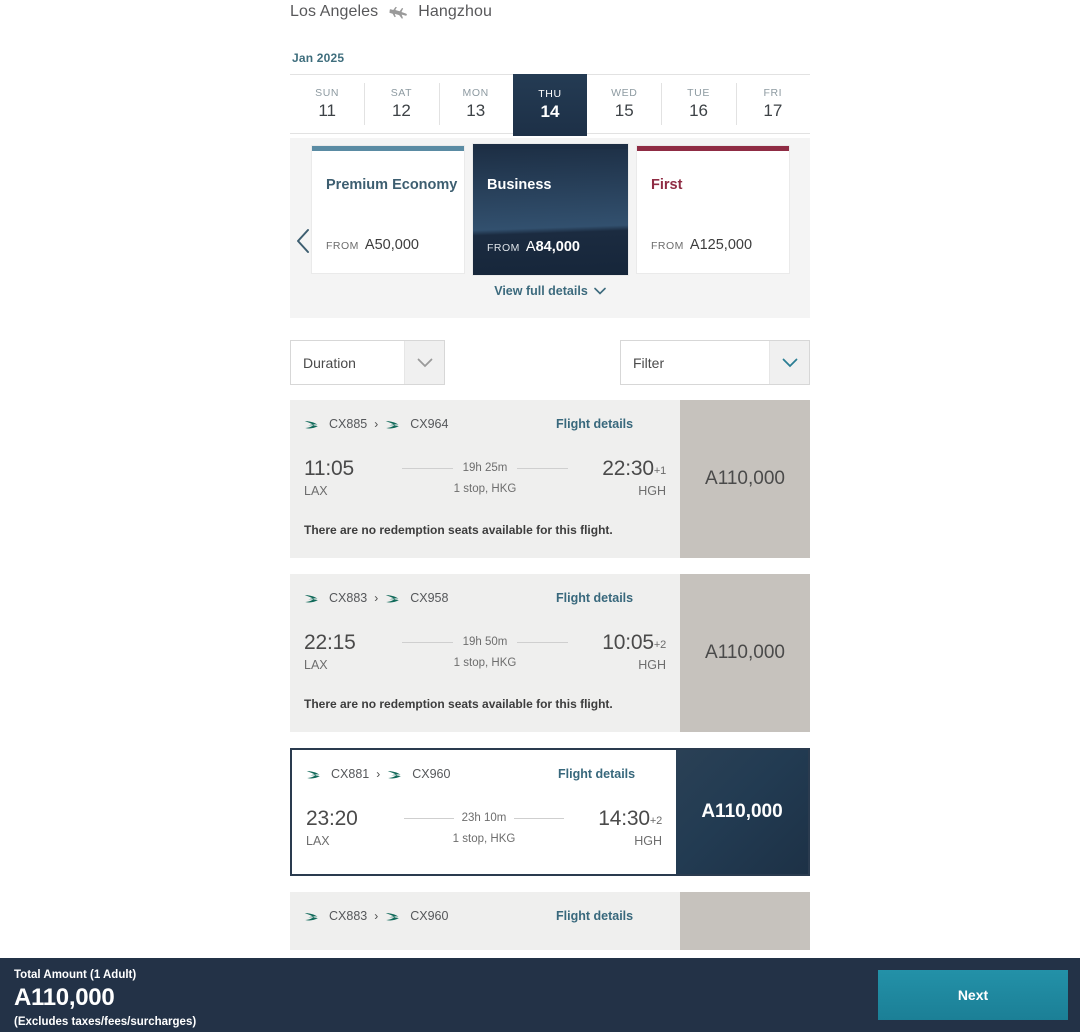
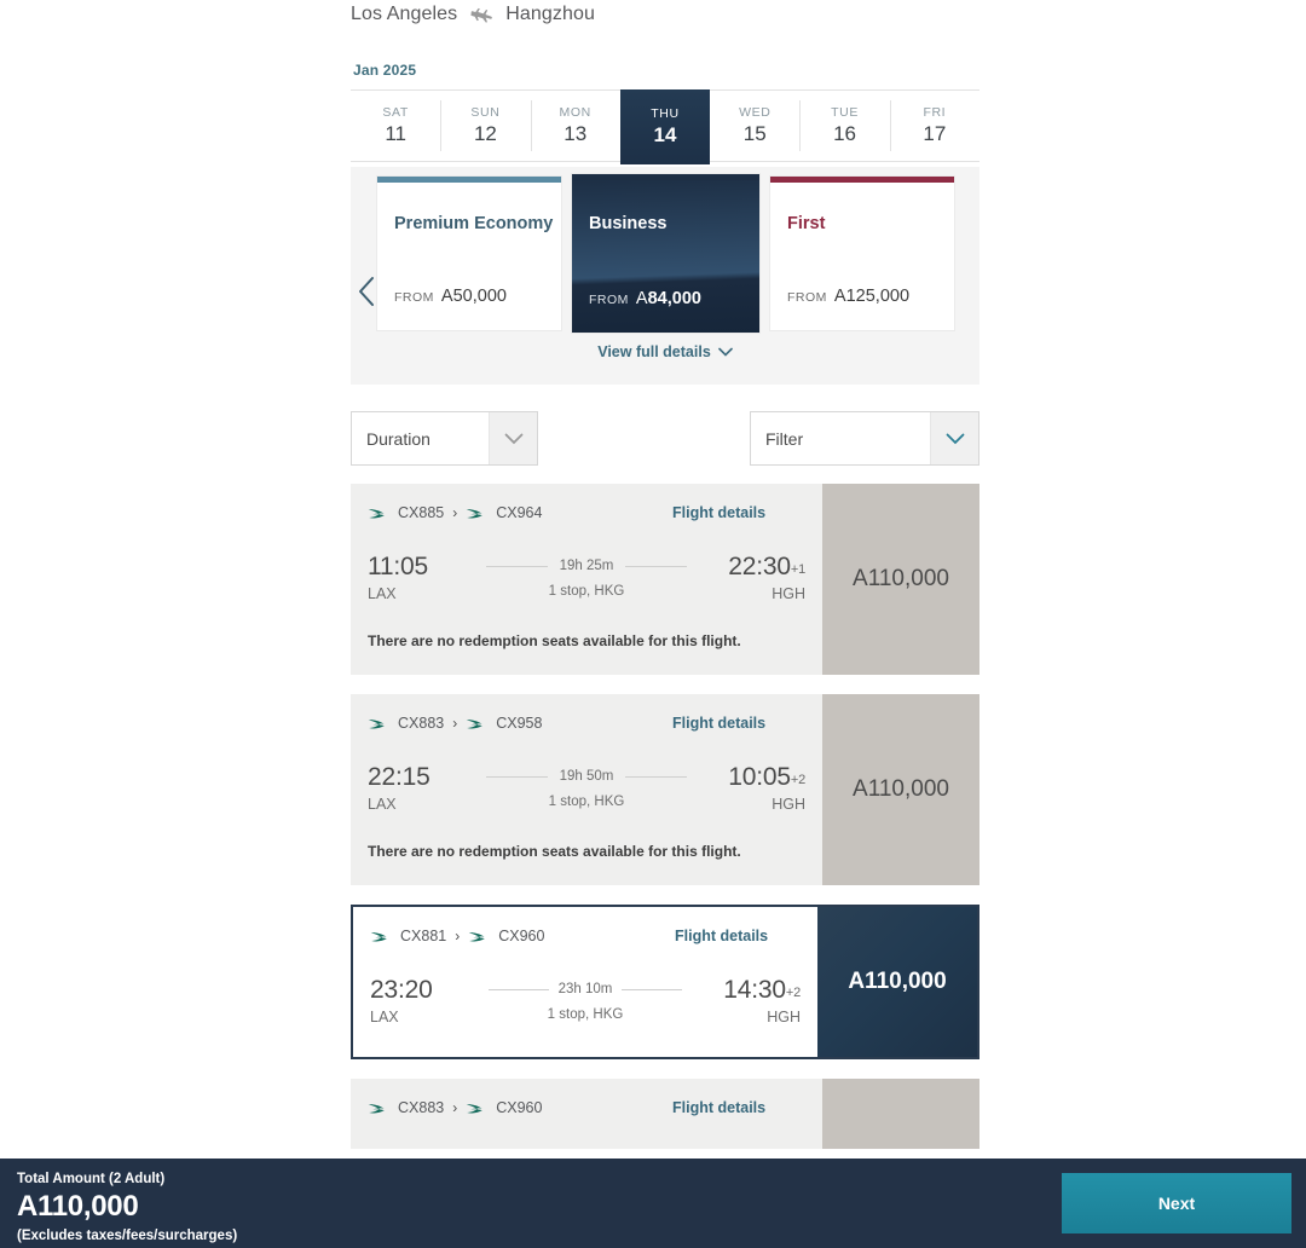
  Los Angeles
  Hangzhou
  Jan 2025
- SUN
+ SAT
  11
- SAT
+ SUN
  12
  MON
  13
  THU
  14
  WED
  15
  TUE
  16
  FRI
  17
  Premium Economy
  FROM
  A50,000
  Business
  FROM
  A84,000
  First
  FROM
  A125,000
  View full details
  Duration
  Filter
  CX885
  ›
  CX964
  Flight details
  11:05
  LAX
  19h 25m
  1 stop, HKG
  22:30+1
  HGH
  There are no redemption seats available for this flight.
  A
  110,000
  CX883
  ›
  CX958
  Flight details
  22:15
  LAX
  19h 50m
  1 stop, HKG
  10:05+2
  HGH
  There are no redemption seats available for this flight.
  A
  110,000
  CX881
  ›
  CX960
  Flight details
  23:20
  LAX
  23h 10m
  1 stop, HKG
  14:30+2
  HGH
  A
  110,000
  CX883
  ›
  CX960
  Flight details
- Total Amount (1 Adult)
+ Total Amount (2 Adult)
  A110,000
  (Excludes taxes/fees/surcharges)
  Next
